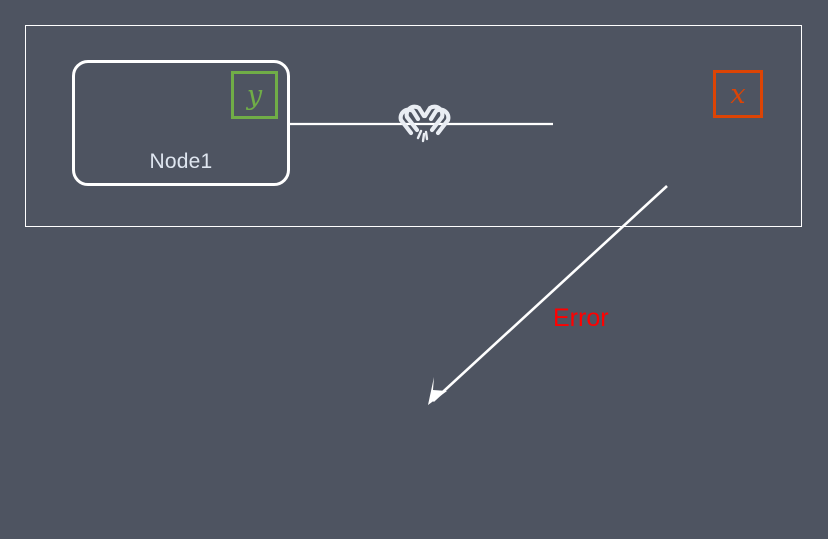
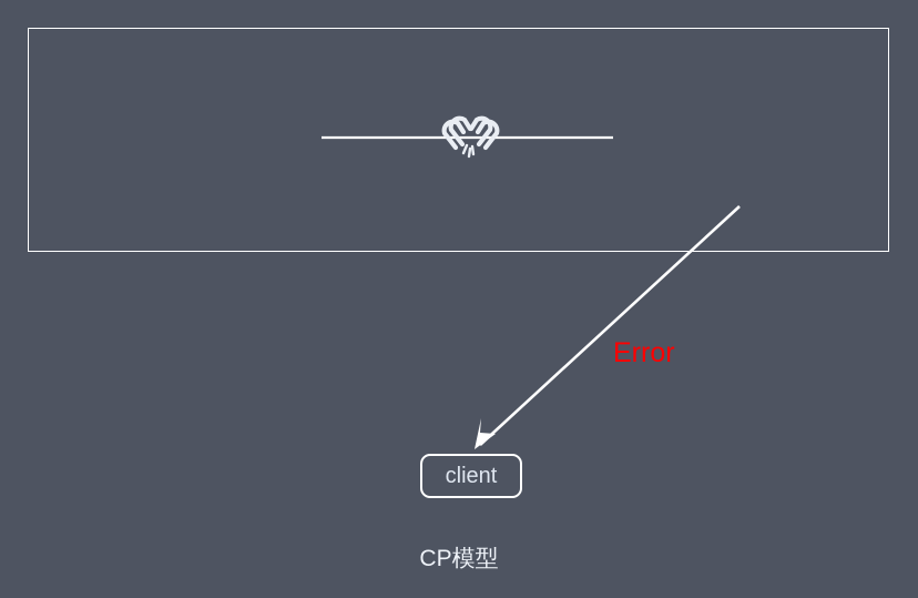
- Node1
- y
- x
  Error
+ client
+ CP模型
